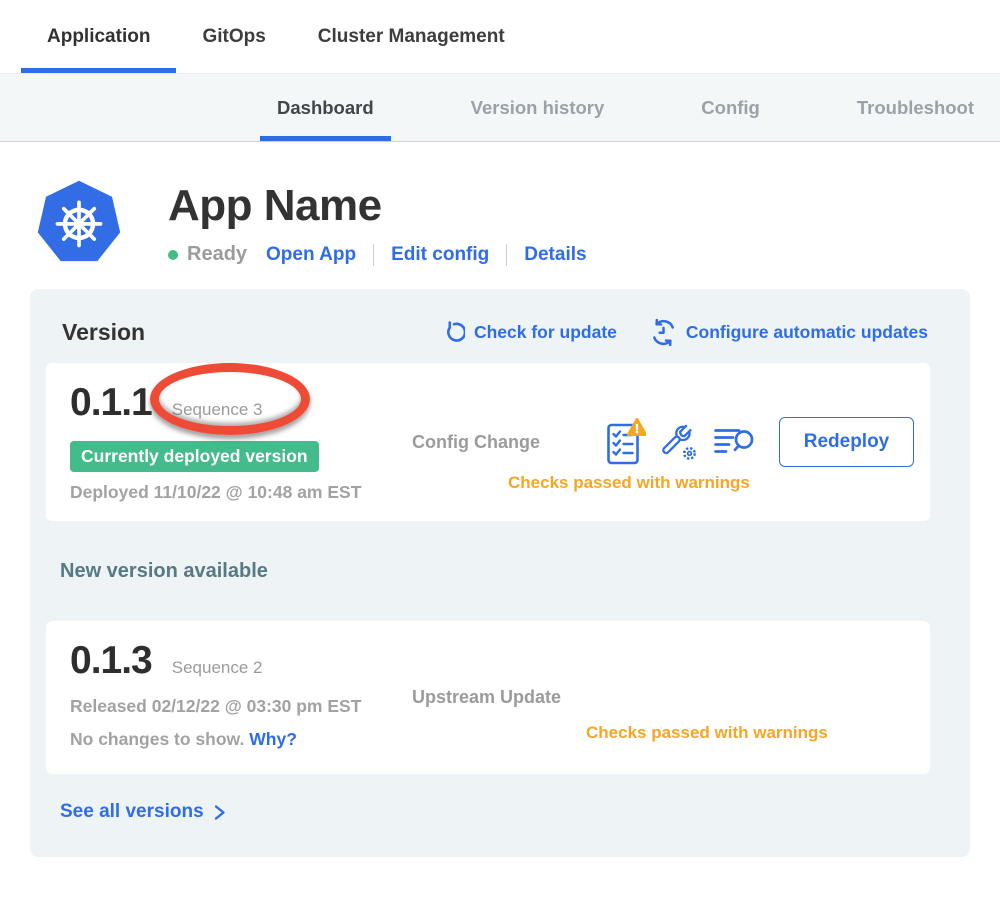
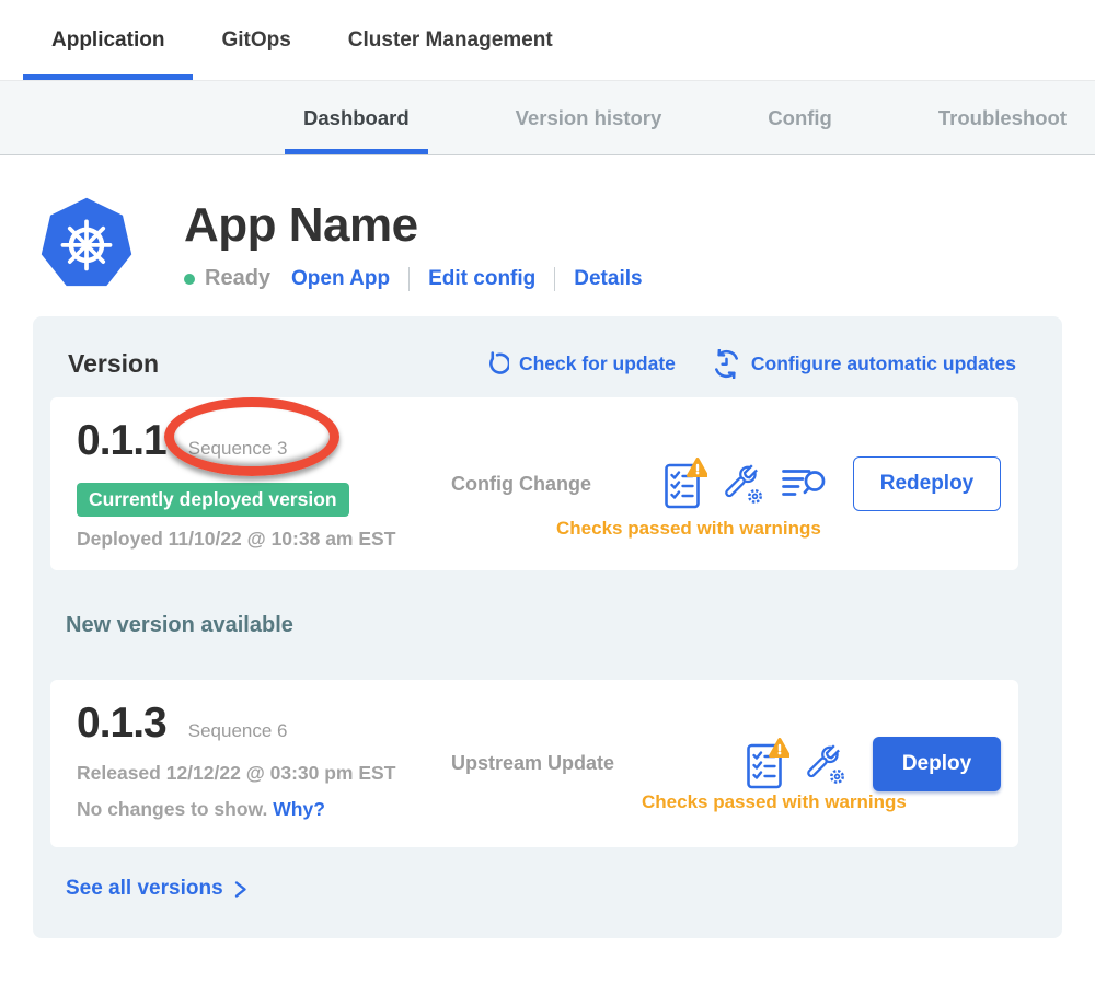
  Application
  GitOps
  Cluster Management
  Dashboard
  Version history
  Config
  Troubleshoot
  App Name
  Ready
  Open App
  Edit config
  Details
  Version
  Check for update
  Configure automatic updates
  0.1.1
  Sequence 3
  Currently deployed version
- Deployed 11/10/22 @ 10:48 am EST
+ Deployed 11/10/22 @ 10:38 am EST
  Config Change
  Redeploy
  Checks passed with warnings
  New version available
  0.1.3
- Sequence 2
+ Sequence 6
- Released 02/12/22 @ 03:30 pm EST
+ Released 12/12/22 @ 03:30 pm EST
  No changes to show. Why?
  Upstream Update
+ Deploy
  Checks passed with warnings
  See all versions
